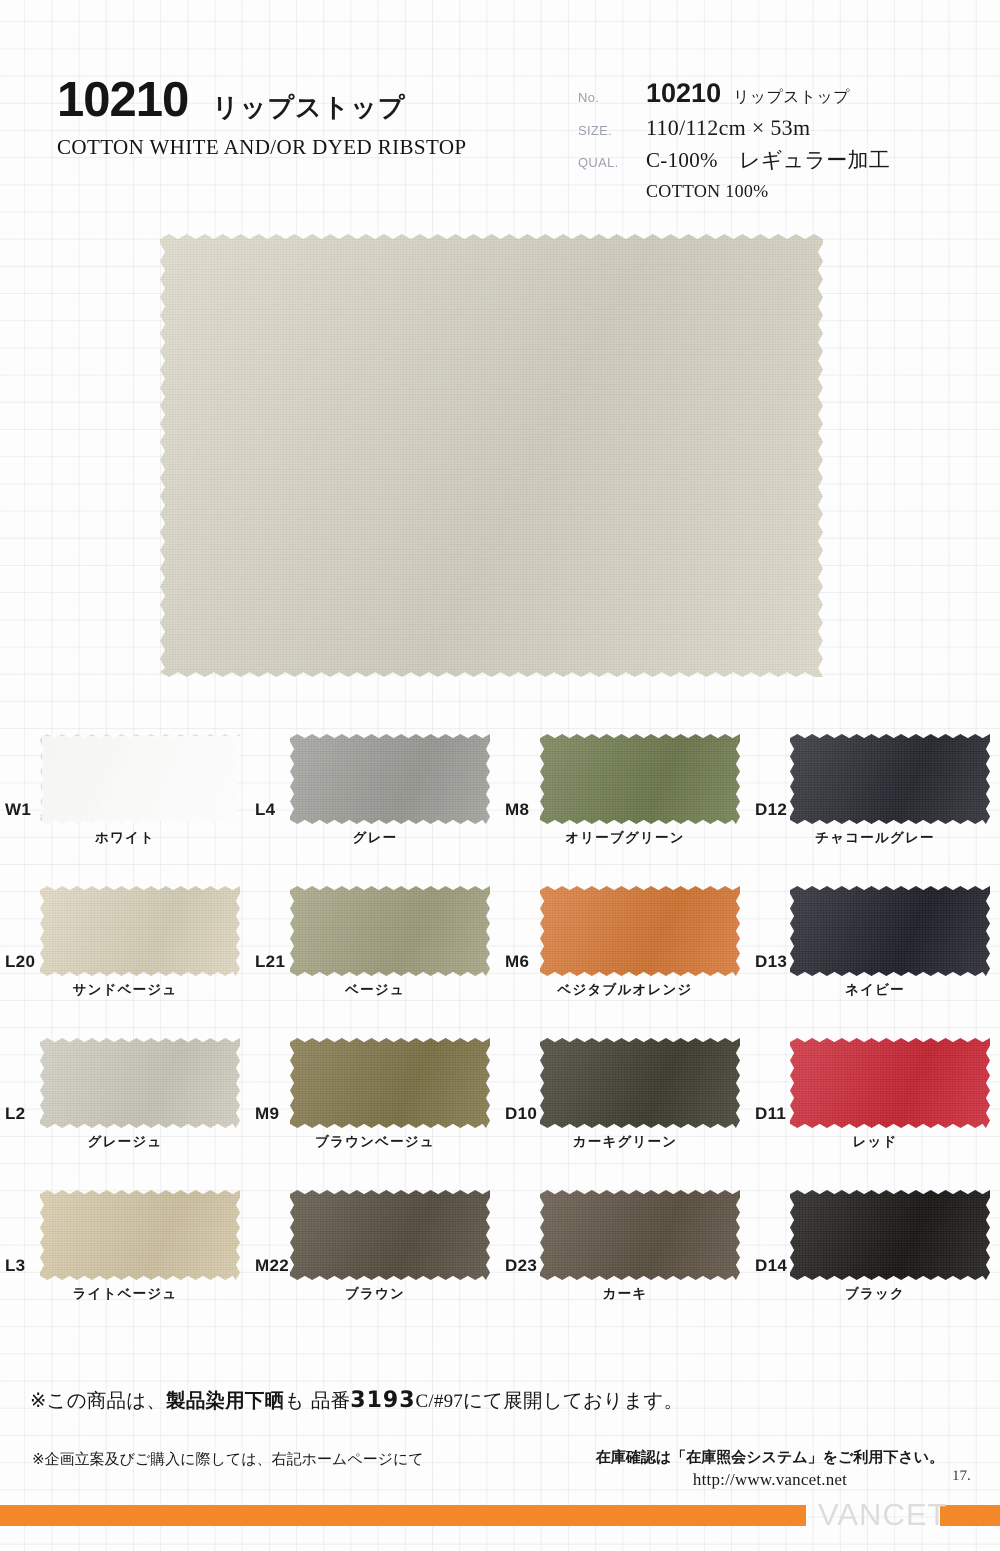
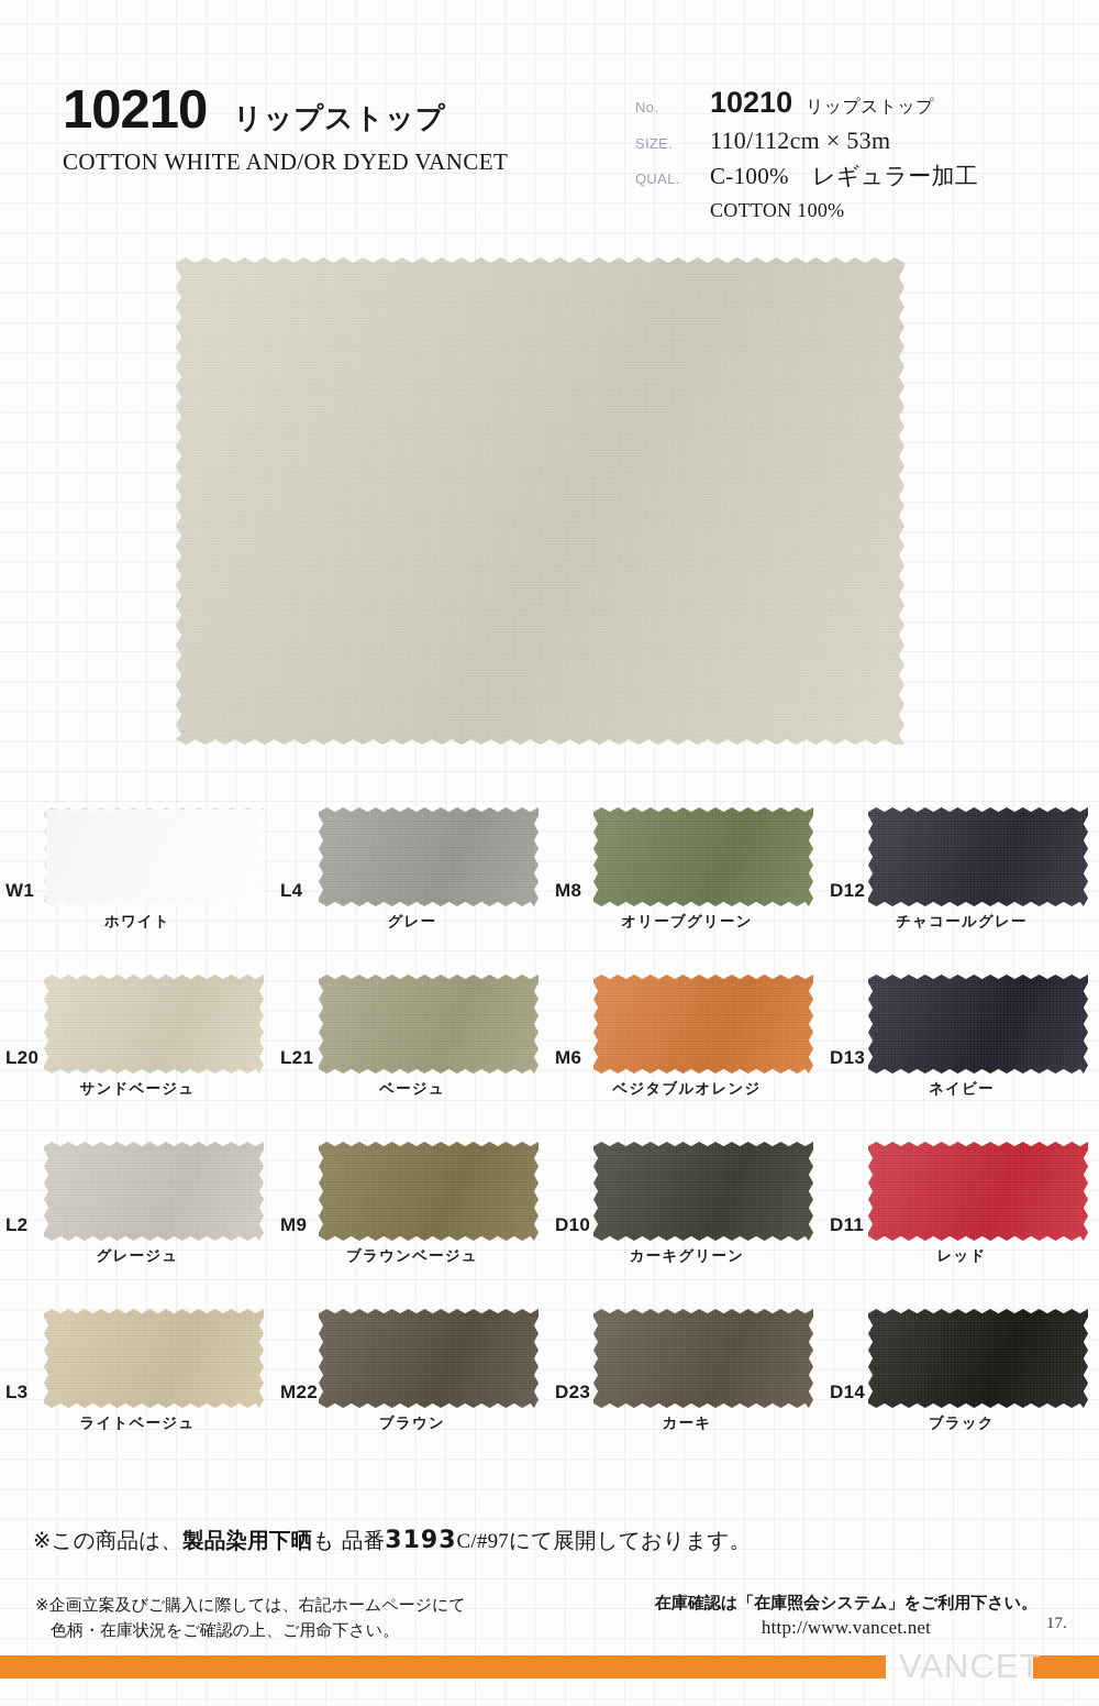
  10210 リップストップ
- COTTON WHITE AND/OR DYED RIBSTOP
+ COTTON WHITE AND/OR DYED VANCET
  No.
  10210 リップストップ
  SIZE.
  110/112cm × 53m
  QUAL.
  C-100% レギュラー加工
  COTTON 100%
  W1
  ホワイト
  L4
  グレー
  M8
  オリーブグリーン
  D12
  チャコールグレー
  L20
  サンドベージュ
  L21
  ベージュ
  M6
  ベジタブルオレンジ
  D13
  ネイビー
  L2
  グレージュ
  M9
  ブラウンベージュ
  D10
  カーキグリーン
  D11
  レッド
  L3
  ライトベージュ
  M22
  ブラウン
  D23
  カーキ
  D14
  ブラック
  ※この商品は、製品染用下晒も 品番3193C/#97にて展開しております。
  ※企画立案及びご購入に際しては、右記ホームページにて
+ 色柄・在庫状況をご確認の上、ご用命下さい。
  在庫確認は「在庫照会システム」をご利用下さい。
  http://www.vancet.net
  17.
  VANCET.
